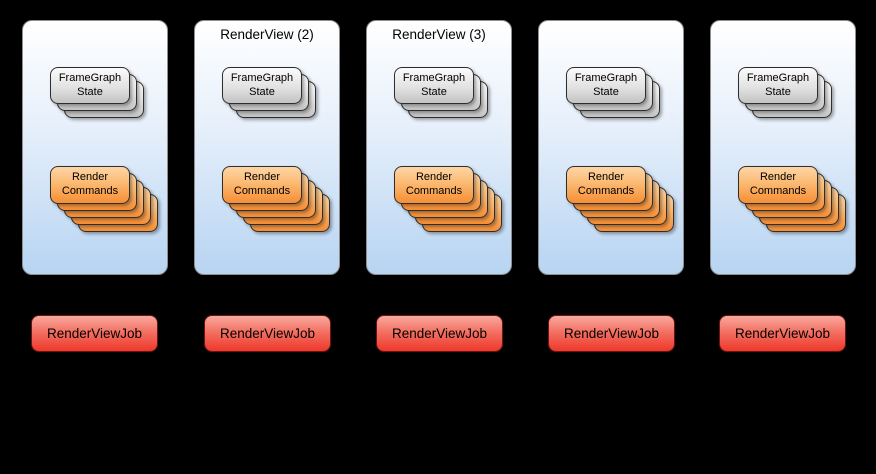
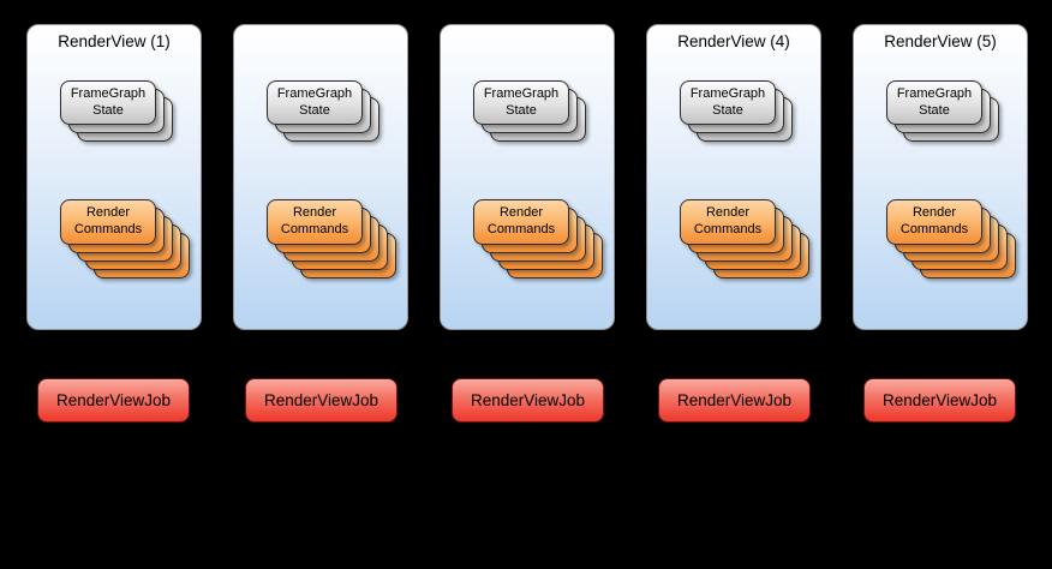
+ RenderView (1)
  FrameGraph State
  Render Commands
- RenderView (2)
  FrameGraph State
  Render Commands
- RenderView (3)
  FrameGraph State
  Render Commands
+ RenderView (4)
  FrameGraph State
  Render Commands
+ RenderView (5)
  FrameGraph State
  Render Commands
  RenderViewJob
  RenderViewJob
  RenderViewJob
  RenderViewJob
  RenderViewJob
